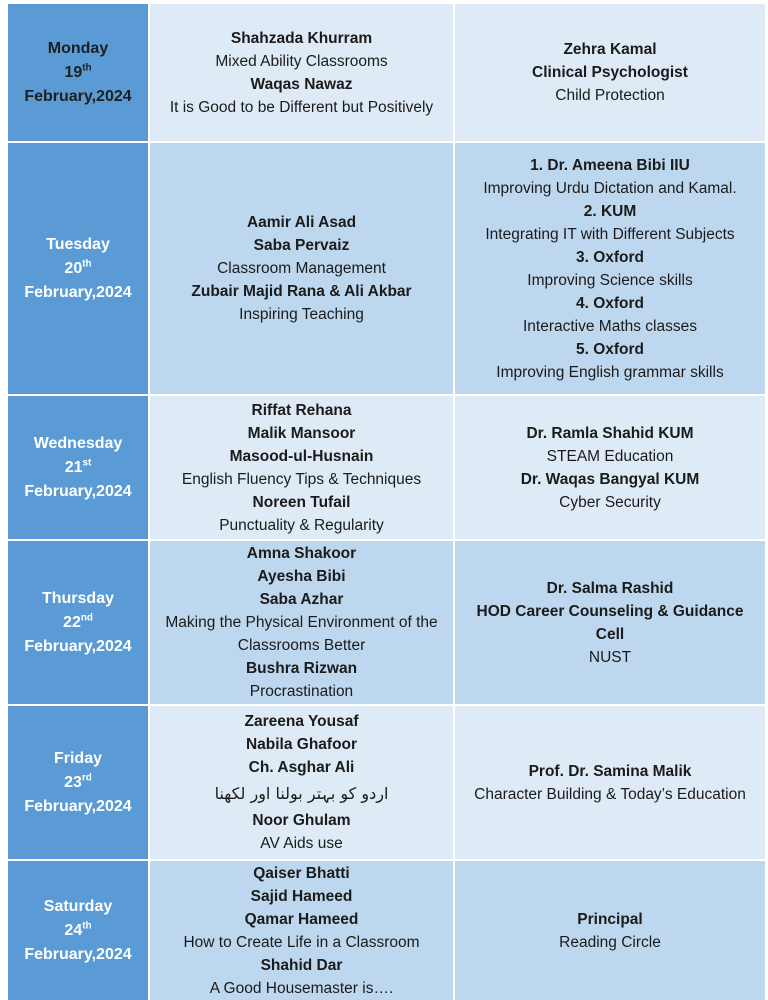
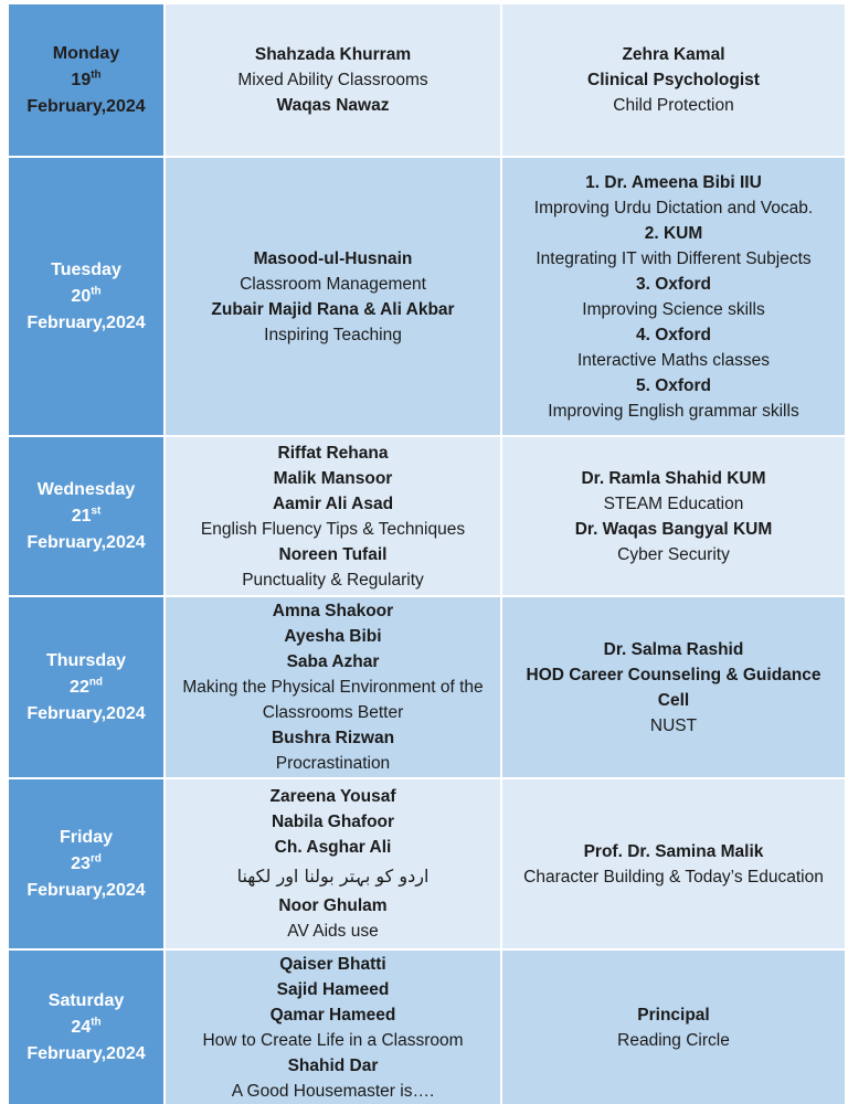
  Monday
  19th
  February,2024
  Shahzada Khurram
  Mixed Ability Classrooms
  Waqas Nawaz
- It is Good to be Different but Positively
  Zehra Kamal
  Clinical Psychologist
  Child Protection
  Tuesday
  20th
  February,2024
- Aamir Ali Asad
+ Masood-ul-Husnain
- Saba Pervaiz
  Classroom Management
  Zubair Majid Rana & Ali Akbar
  Inspiring Teaching
  1. Dr. Ameena Bibi IIU
- Improving Urdu Dictation and Kamal.
+ Improving Urdu Dictation and Vocab.
  2. KUM
  Integrating IT with Different Subjects
  3. Oxford
  Improving Science skills
  4. Oxford
  Interactive Maths classes
  5. Oxford
  Improving English grammar skills
  Wednesday
  21st
  February,2024
  Riffat Rehana
  Malik Mansoor
- Masood-ul-Husnain
+ Aamir Ali Asad
  English Fluency Tips & Techniques
  Noreen Tufail
  Punctuality & Regularity
  Dr. Ramla Shahid KUM
  STEAM Education
  Dr. Waqas Bangyal KUM
  Cyber Security
  Thursday
  22nd
  February,2024
  Amna Shakoor
  Ayesha Bibi
  Saba Azhar
  Making the Physical Environment of the Classrooms Better
  Bushra Rizwan
  Procrastination
  Dr. Salma Rashid
  HOD Career Counseling & Guidance Cell
  NUST
  Friday
  23rd
  February,2024
  Zareena Yousaf
  Nabila Ghafoor
  Ch. Asghar Ali
  اردو کو بہتر بولنا اور لکھنا
  Noor Ghulam
  AV Aids use
  Prof. Dr. Samina Malik
  Character Building & Today’s Education
  Saturday
  24th
  February,2024
  Qaiser Bhatti
  Sajid Hameed
  Qamar Hameed
  How to Create Life in a Classroom
  Shahid Dar
  A Good Housemaster is….
  Principal
  Reading Circle
